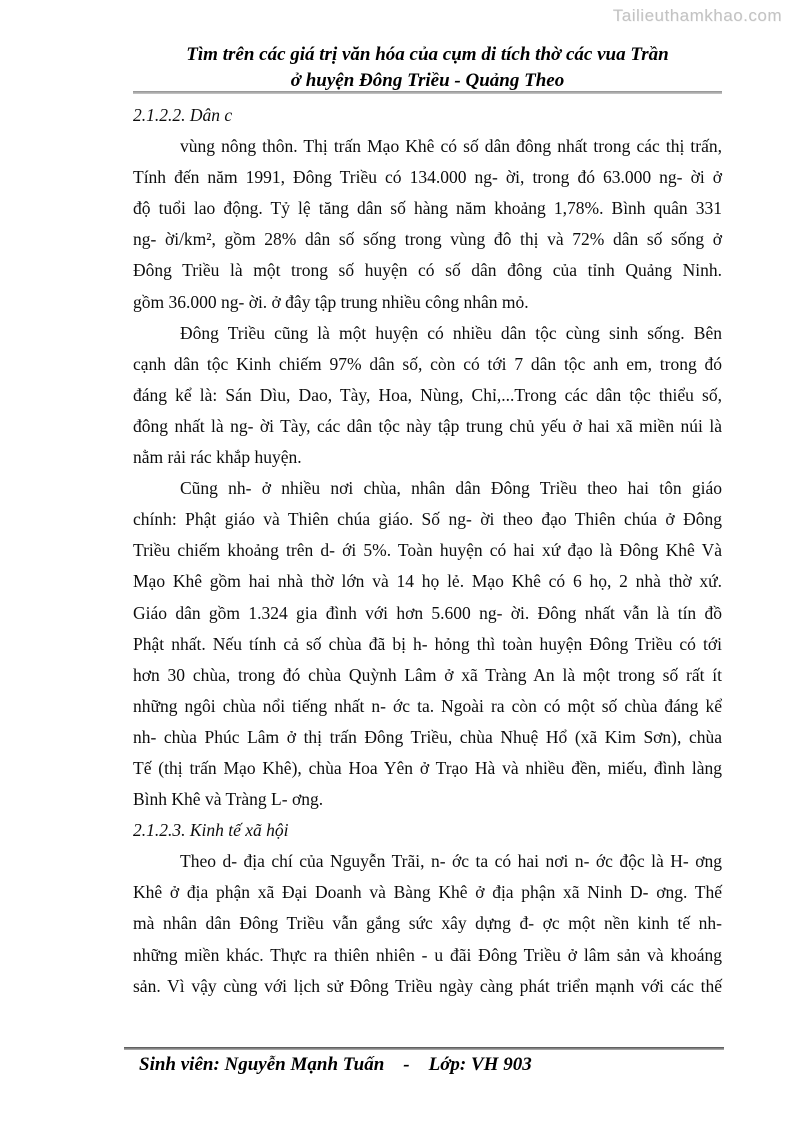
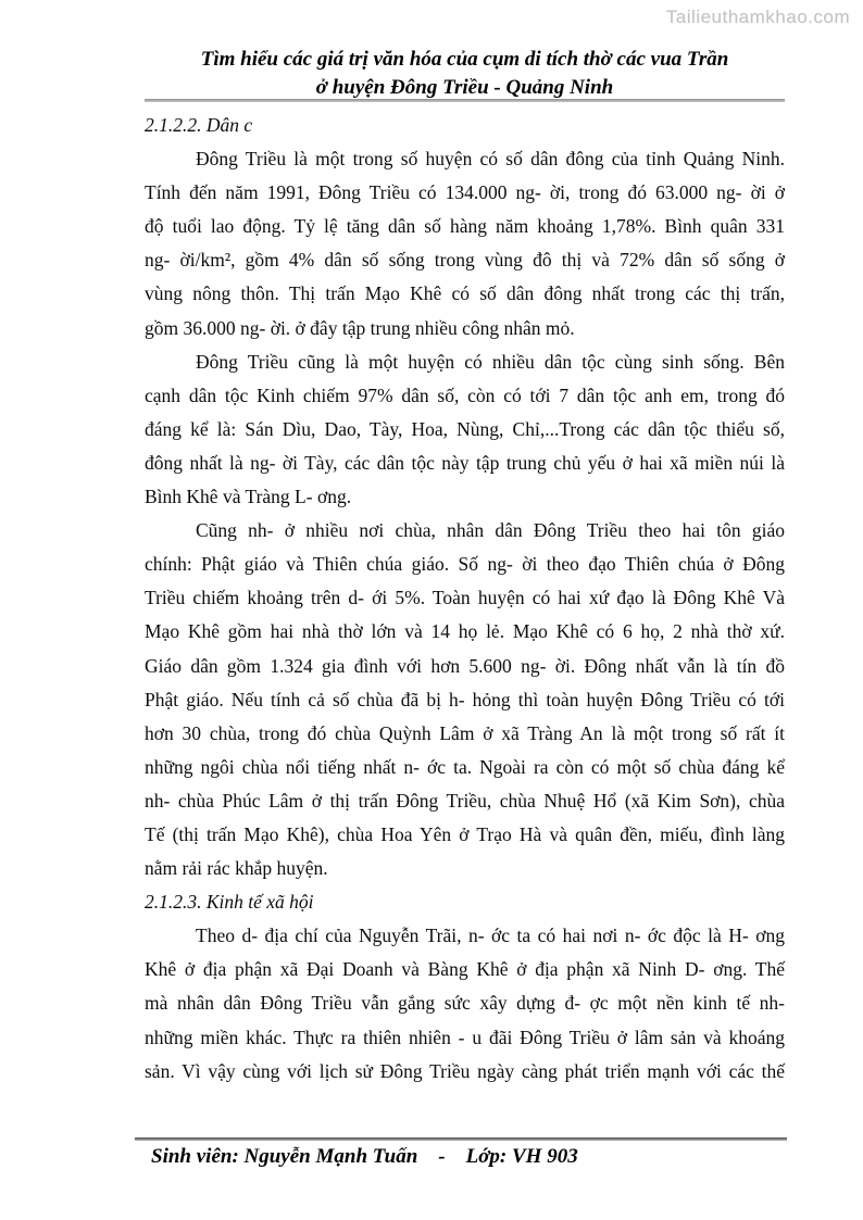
  Tailieuthamkhao.com
- Tìm trên các giá trị văn hóa của cụm di tích thờ các vua Trần
+ Tìm hiểu các giá trị văn hóa của cụm di tích thờ các vua Trần
- ở huyện Đông Triều - Quảng Theo
+ ở huyện Đông Triều - Quảng Ninh
  2.1.2.2. Dân c
- vùng nông thôn. Thị trấn Mạo Khê có số dân đông nhất trong các thị trấn,
+ Đông Triều là một trong số huyện có số dân đông của tỉnh Quảng Ninh.
  Tính đến năm 1991, Đông Triều có 134.000 ng- ời, trong đó 63.000 ng- ời ở
  độ tuổi lao động. Tỷ lệ tăng dân số hàng năm khoảng 1,78%. Bình quân 331
- ng- ời/km², gồm 28% dân số sống trong vùng đô thị và 72% dân số sống ở
+ ng- ời/km², gồm 4% dân số sống trong vùng đô thị và 72% dân số sống ở
- Đông Triều là một trong số huyện có số dân đông của tỉnh Quảng Ninh.
+ vùng nông thôn. Thị trấn Mạo Khê có số dân đông nhất trong các thị trấn,
  gồm 36.000 ng- ời. ở đây tập trung nhiều công nhân mỏ.
  Đông Triều cũng là một huyện có nhiều dân tộc cùng sinh sống. Bên
  cạnh dân tộc Kinh chiếm 97% dân số, còn có tới 7 dân tộc anh em, trong đó
  đáng kể là: Sán Dìu, Dao, Tày, Hoa, Nùng, Chỉ,...Trong các dân tộc thiểu số,
  đông nhất là ng- ời Tày, các dân tộc này tập trung chủ yếu ở hai xã miền núi là
- nằm rải rác khắp huyện.
+ Bình Khê và Tràng L- ơng.
  Cũng nh- ở nhiều nơi chùa, nhân dân Đông Triều theo hai tôn giáo
  chính: Phật giáo và Thiên chúa giáo. Số ng- ời theo đạo Thiên chúa ở Đông
  Triều chiếm khoảng trên d- ới 5%. Toàn huyện có hai xứ đạo là Đông Khê Và
  Mạo Khê gồm hai nhà thờ lớn và 14 họ lẻ. Mạo Khê có 6 họ, 2 nhà thờ xứ.
  Giáo dân gồm 1.324 gia đình với hơn 5.600 ng- ời. Đông nhất vẫn là tín đồ
- Phật nhất. Nếu tính cả số chùa đã bị h- hỏng thì toàn huyện Đông Triều có tới
+ Phật giáo. Nếu tính cả số chùa đã bị h- hỏng thì toàn huyện Đông Triều có tới
  hơn 30 chùa, trong đó chùa Quỳnh Lâm ở xã Tràng An là một trong số rất ít
  những ngôi chùa nổi tiếng nhất n- ớc ta. Ngoài ra còn có một số chùa đáng kể
  nh- chùa Phúc Lâm ở thị trấn Đông Triều, chùa Nhuệ Hổ (xã Kim Sơn), chùa
- Tế (thị trấn Mạo Khê), chùa Hoa Yên ở Trạo Hà và nhiều đền, miếu, đình làng
+ Tế (thị trấn Mạo Khê), chùa Hoa Yên ở Trạo Hà và quân đền, miếu, đình làng
- Bình Khê và Tràng L- ơng.
+ nằm rải rác khắp huyện.
  2.1.2.3. Kinh tế xã hội
  Theo d- địa chí của Nguyễn Trãi, n- ớc ta có hai nơi n- ớc độc là H- ơng
  Khê ở địa phận xã Đại Doanh và Bàng Khê ở địa phận xã Ninh D- ơng. Thế
  mà nhân dân Đông Triều vẫn gắng sức xây dựng đ- ợc một nền kinh tế nh-
  những miền khác. Thực ra thiên nhiên - u đãi Đông Triều ở lâm sản và khoáng
  sản. Vì vậy cùng với lịch sử Đông Triều ngày càng phát triển mạnh với các thế
  Sinh viên: Nguyễn Mạnh Tuấn - Lớp: VH 903
